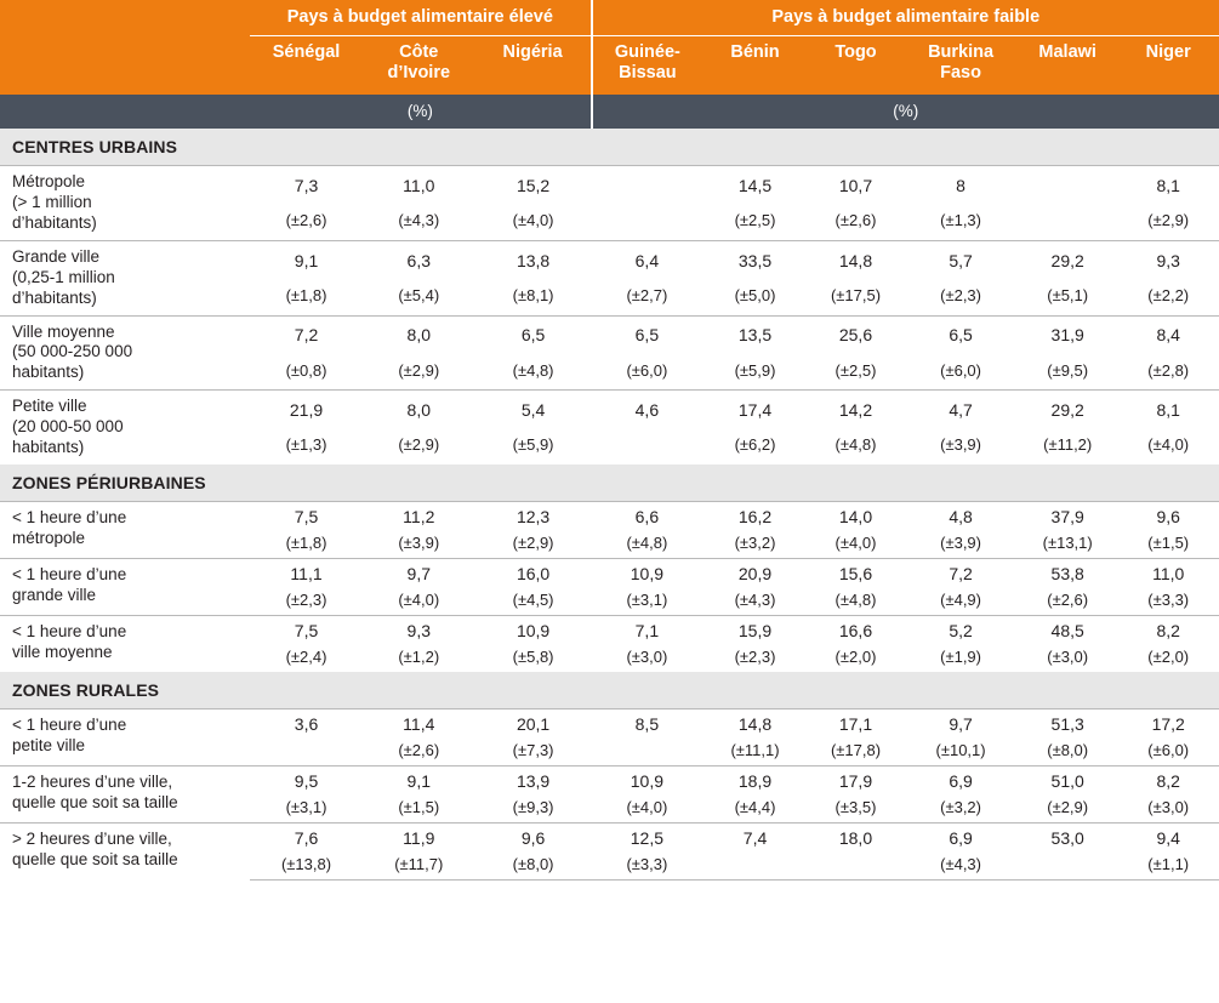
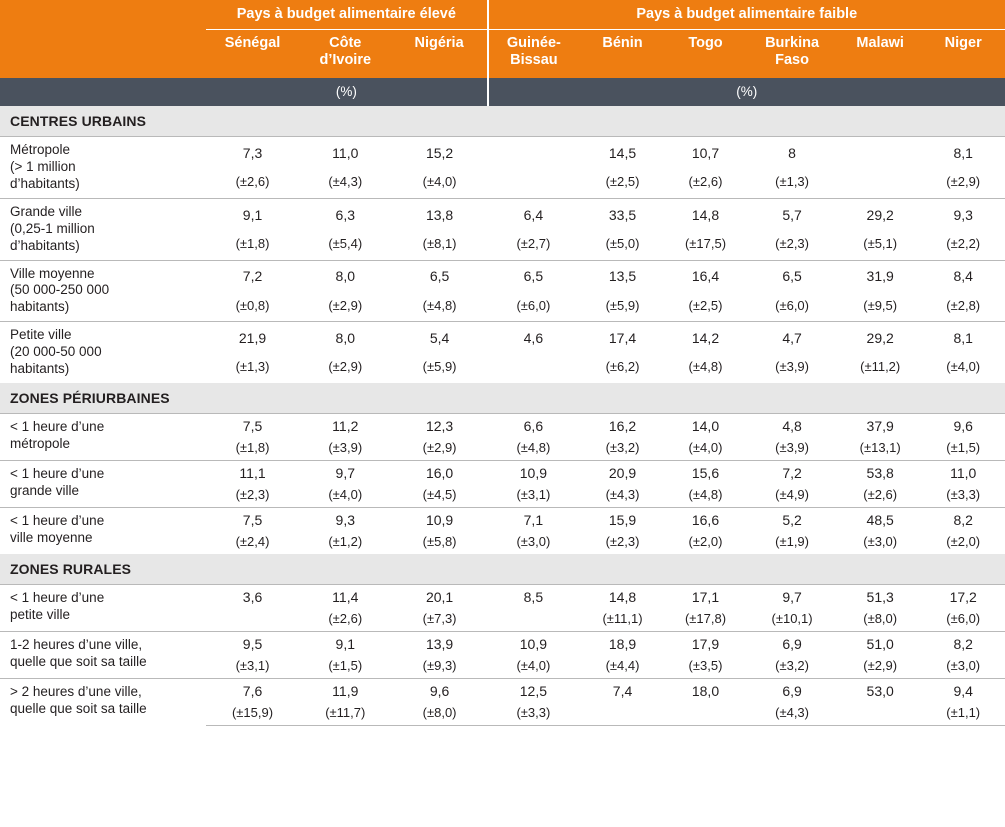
  	Pays à budget alimentaire élevé	Pays à budget alimentaire faible
  	Sénégal	Côted’Ivoire	Nigéria	Guinée-Bissau	Bénin	Togo	BurkinaFaso	Malawi	Niger
  	(%)	(%)
  CENTRES URBAINS
  Métropole(> 1 milliond’habitants)	7,3	11,0	15,2		14,5	10,7	8		8,1
  (±2,6)	(±4,3)	(±4,0)		(±2,5)	(±2,6)	(±1,3)		(±2,9)
  Grande ville(0,25-1 milliond’habitants)	9,1	6,3	13,8	6,4	33,5	14,8	5,7	29,2	9,3
  (±1,8)	(±5,4)	(±8,1)	(±2,7)	(±5,0)	(±17,5)	(±2,3)	(±5,1)	(±2,2)
- Ville moyenne(50 000-250 000habitants)	7,2	8,0	6,5	6,5	13,5	25,6	6,5	31,9	8,4
+ Ville moyenne(50 000-250 000habitants)	7,2	8,0	6,5	6,5	13,5	16,4	6,5	31,9	8,4
  (±0,8)	(±2,9)	(±4,8)	(±6,0)	(±5,9)	(±2,5)	(±6,0)	(±9,5)	(±2,8)
  Petite ville(20 000-50 000habitants)	21,9	8,0	5,4	4,6	17,4	14,2	4,7	29,2	8,1
  (±1,3)	(±2,9)	(±5,9)		(±6,2)	(±4,8)	(±3,9)	(±11,2)	(±4,0)
  ZONES PÉRIURBAINES
  < 1 heure d’unemétropole	7,5	11,2	12,3	6,6	16,2	14,0	4,8	37,9	9,6
  (±1,8)	(±3,9)	(±2,9)	(±4,8)	(±3,2)	(±4,0)	(±3,9)	(±13,1)	(±1,5)
  < 1 heure d’unegrande ville	11,1	9,7	16,0	10,9	20,9	15,6	7,2	53,8	11,0
  (±2,3)	(±4,0)	(±4,5)	(±3,1)	(±4,3)	(±4,8)	(±4,9)	(±2,6)	(±3,3)
  < 1 heure d’uneville moyenne	7,5	9,3	10,9	7,1	15,9	16,6	5,2	48,5	8,2
  (±2,4)	(±1,2)	(±5,8)	(±3,0)	(±2,3)	(±2,0)	(±1,9)	(±3,0)	(±2,0)
  ZONES RURALES
  < 1 heure d’unepetite ville	3,6	11,4	20,1	8,5	14,8	17,1	9,7	51,3	17,2
  	(±2,6)	(±7,3)		(±11,1)	(±17,8)	(±10,1)	(±8,0)	(±6,0)
  1-2 heures d’une ville,quelle que soit sa taille	9,5	9,1	13,9	10,9	18,9	17,9	6,9	51,0	8,2
  (±3,1)	(±1,5)	(±9,3)	(±4,0)	(±4,4)	(±3,5)	(±3,2)	(±2,9)	(±3,0)
  > 2 heures d’une ville,quelle que soit sa taille	7,6	11,9	9,6	12,5	7,4	18,0	6,9	53,0	9,4
- (±13,8)	(±11,7)	(±8,0)	(±3,3)			(±4,3)		(±1,1)
+ (±15,9)	(±11,7)	(±8,0)	(±3,3)			(±4,3)		(±1,1)
